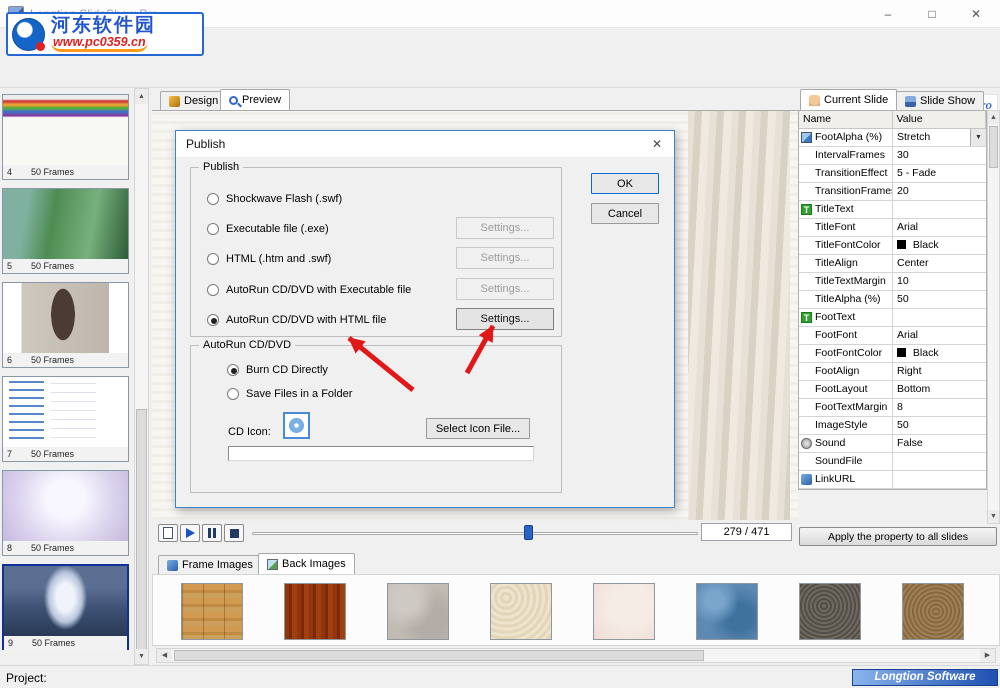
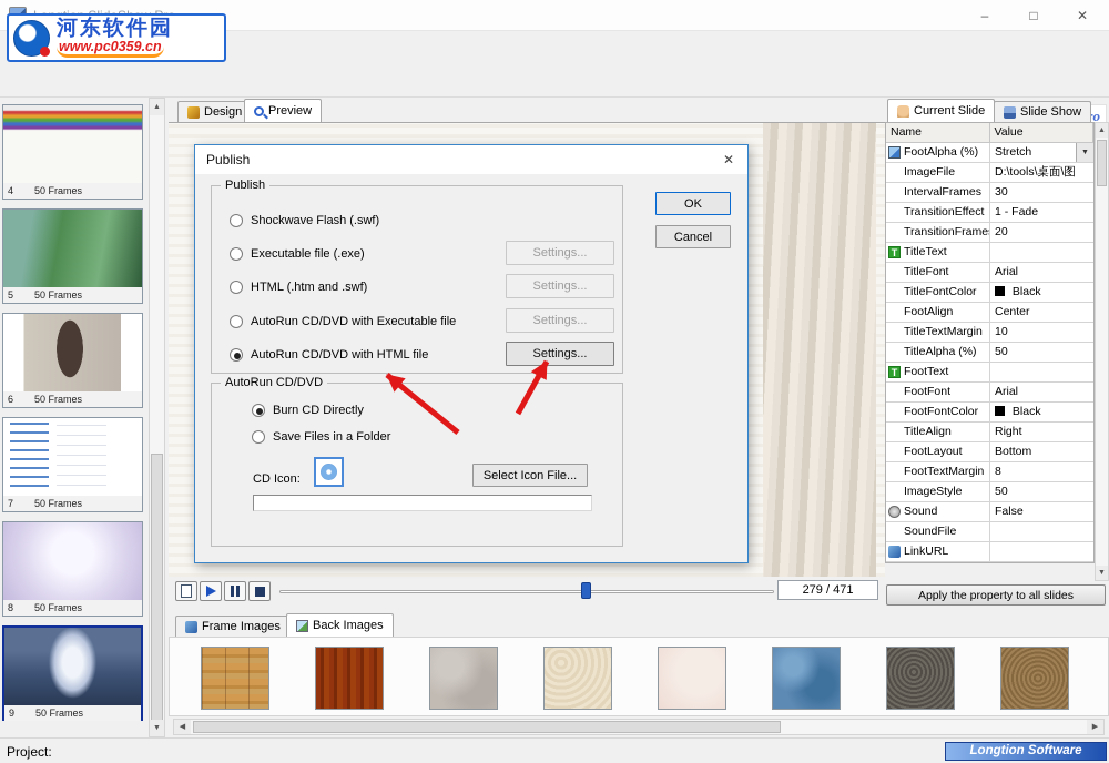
  –
  □
  ✕
  河东软件园
  www.pc0359.cn
  4
  50 Frames
  5
  50 Frames
  6
  50 Frames
  7
  50 Frames
  8
  50 Frames
  9
  50 Frames
  Design
  Preview
  Publish
  ✕
  Publish
  Shockwave Flash (.swf)
  Executable file (.exe)
  Settings...
  HTML (.htm and .swf)
  Settings...
  AutoRun CD/DVD with Executable file
  Settings...
  AutoRun CD/DVD with HTML file
  Settings...
  OK
  Cancel
  AutoRun CD/DVD
  CD Icon:
  Select Icon File...
  Burn CD Directly
  Save Files in a Folder
  279 / 471
  Frame Images
  Back Images
  Current Slide
  Slide Show
  Name
  Value
  FootAlpha (%)
  Stretch
+ ImageFile
+ D:\tools\桌面\图
  IntervalFrames
  30
  TransitionEffect
- 5 - Fade
+ 1 - Fade
  TransitionFrame
  20
  TitleText
  TitleFont
  Arial
  TitleFontColor
  Black
- TitleAlign
+ FootAlign
  Center
  TitleTextMargin
  10
  TitleAlpha (%)
  50
  FootText
  FootFont
  Arial
  FootFontColor
  Black
- FootAlign
+ TitleAlign
  Right
  FootLayout
  Bottom
  FootTextMargin
  8
  ImageStyle
  50
  Sound
  False
  SoundFile
  LinkURL
  Apply the property to all slides
  Project:
  Longtion Software
